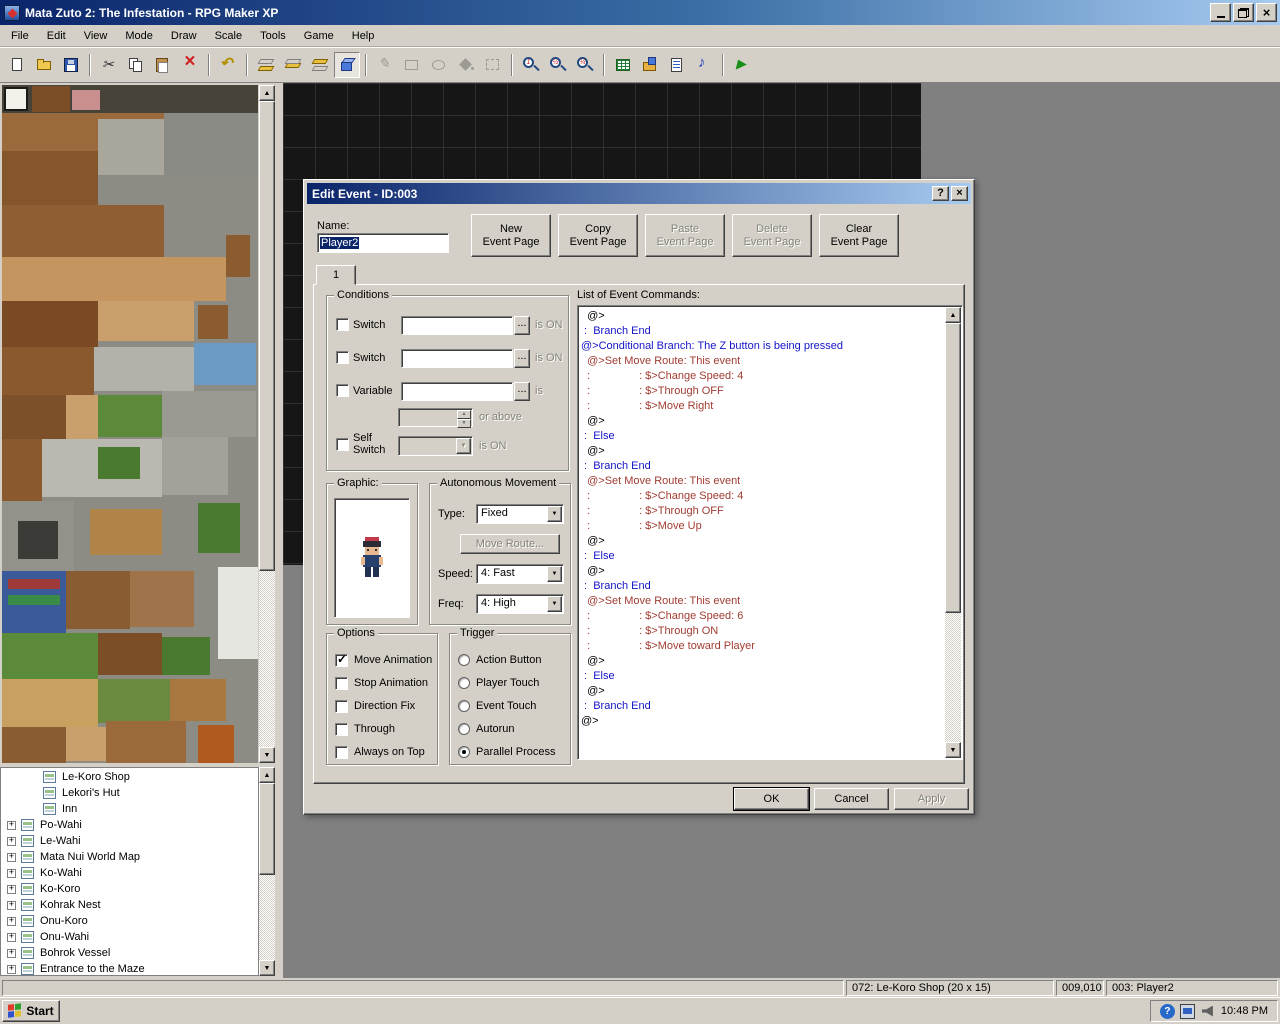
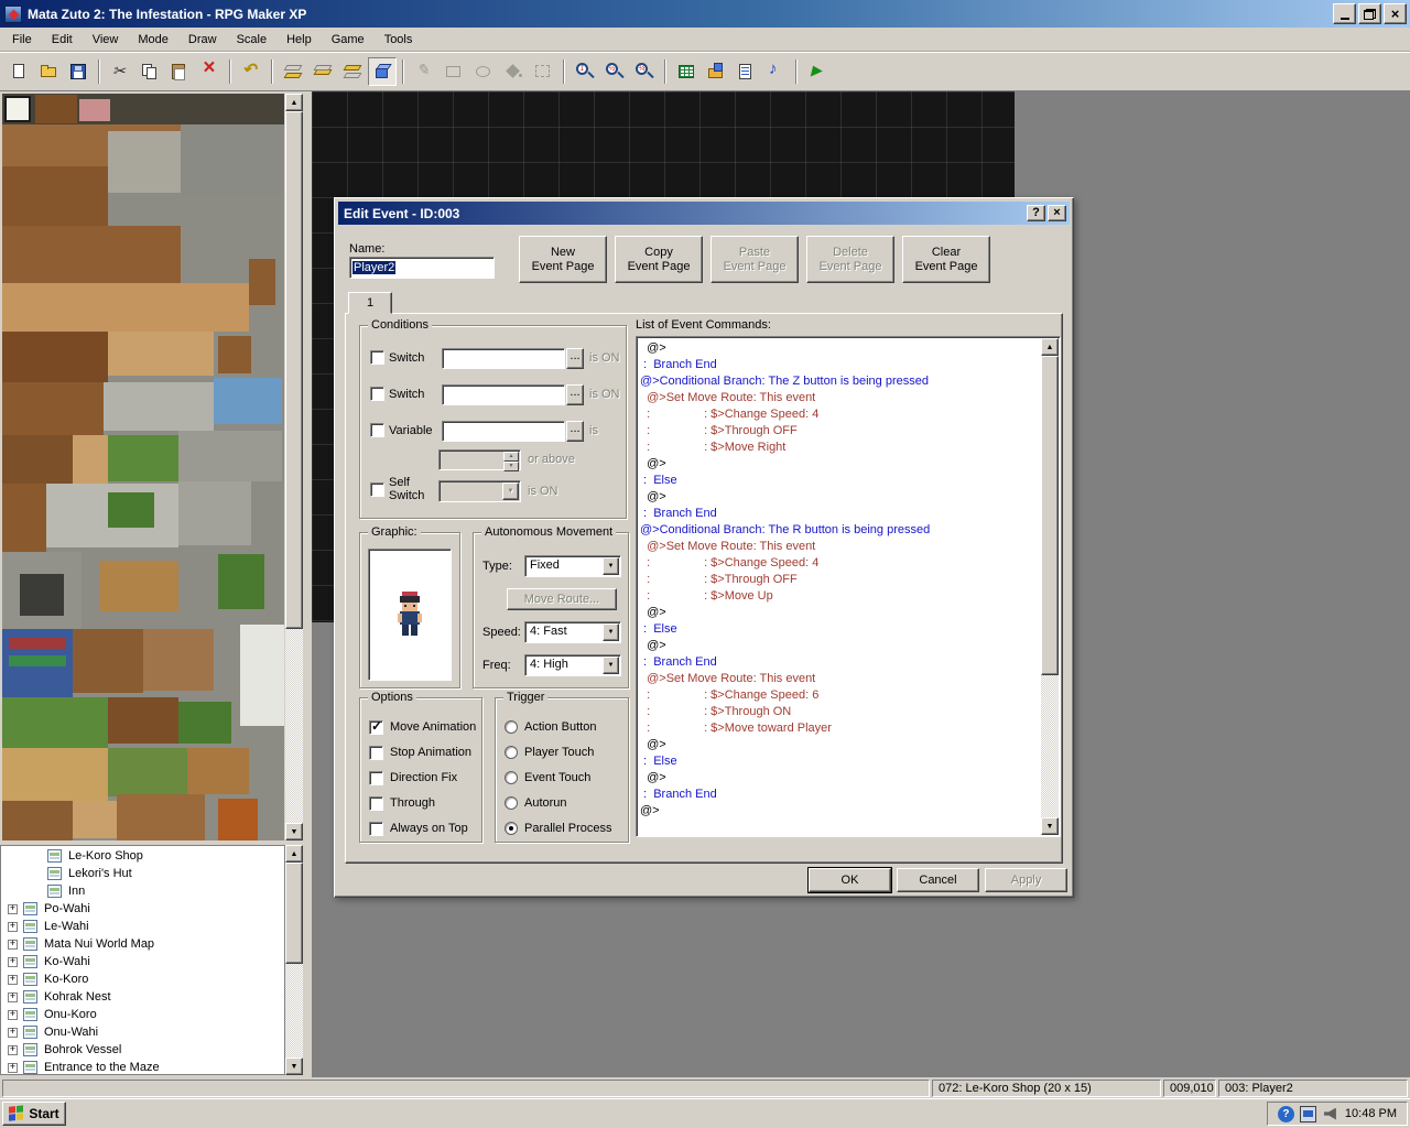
  Mata Zuto 2: The Infestation - RPG Maker XP
  ×
  File
  Edit
  View
  Mode
  Draw
  Scale
- Tools
+ Help
  Game
- Help
+ Tools
  Le-Koro Shop
  Lekori's Hut
  Inn
  +
  Po-Wahi
  +
  Le-Wahi
  +
  Mata Nui World Map
  +
  Ko-Wahi
  +
  Ko-Koro
  +
  Kohrak Nest
  +
  Onu-Koro
  +
  Onu-Wahi
  +
  Bohrok Vessel
  +
  Entrance to the Maze
  Edit Event - ID:003
  ?
  ×
  Name:
  Player2
  New
  Event Page
  Copy
  Event Page
  Paste
  Event Page
  Delete
  Event Page
  Clear
  Event Page
  1
  Conditions
  Switch
  ...
  is ON
  Switch
  ...
  is ON
  Variable
  ...
  is
  or above
  Self Switch
  is ON
  Graphic:
  Autonomous Movement
  Type:
  Fixed
  Move Route...
  Speed:
  4: Fast
  Freq:
  4: High
  Options
  Move Animation
  Stop Animation
  Direction Fix
  Through
  Always on Top
  Trigger
  Action Button
  Player Touch
  Event Touch
  Autorun
  Parallel Process
  List of Event Commands:
  @>
  : Branch End
  @>Conditional Branch: The Z button is being pressed
  @>Set Move Route: This event
  : : $>Change Speed: 4
  : : $>Through OFF
  : : $>Move Right
  @>
  : Else
  @>
  : Branch End
+ @>Conditional Branch: The R button is being pressed
  @>Set Move Route: This event
  : : $>Change Speed: 4
  : : $>Through OFF
  : : $>Move Up
  @>
  : Else
  @>
  : Branch End
  @>Set Move Route: This event
  : : $>Change Speed: 6
  : : $>Through ON
  : : $>Move toward Player
  @>
  : Else
  @>
  : Branch End
  @>
  OK
  Cancel
  Apply
  072: Le-Koro Shop (20 x 15)
  009,010
  003: Player2
  Start
  10:48 PM
